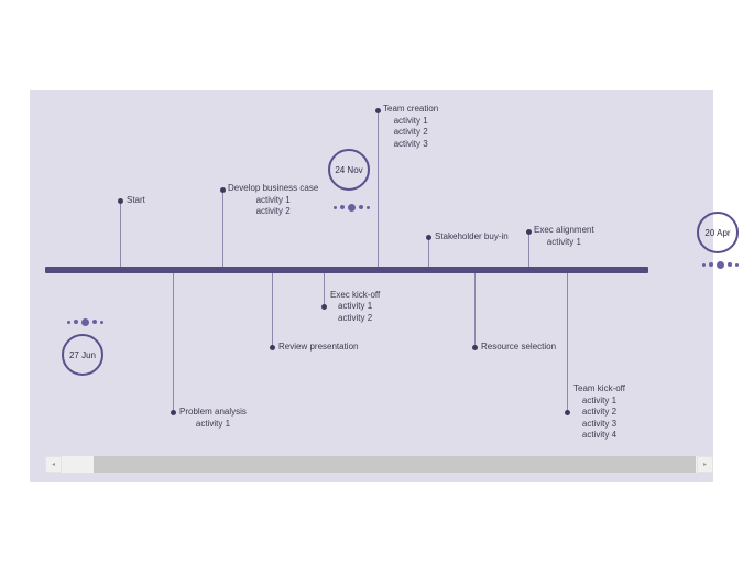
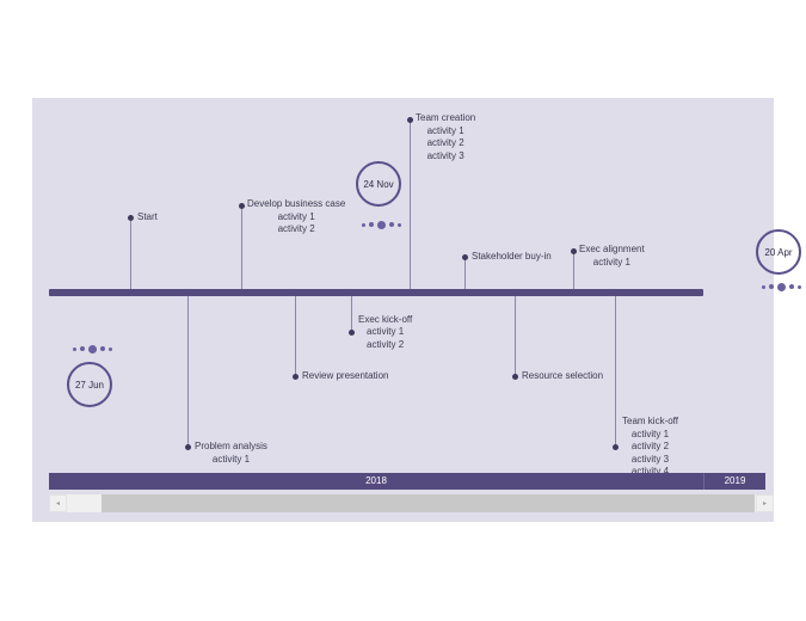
  Start
  Develop business case
  activity 1
  activity 2
  Team creation
  activity 1
  activity 2
  activity 3
  Stakeholder buy-in
  Exec alignment
  activity 1
  Problem analysis
  activity 1
  Review presentation
  Exec kick-off
  activity 1
  activity 2
  Resource selection
  Team kick-off
  activity 1
  activity 2
  activity 3
  activity 4
  27 Jun
  24 Nov
  20 Apr
+ 2018
+ 2019
